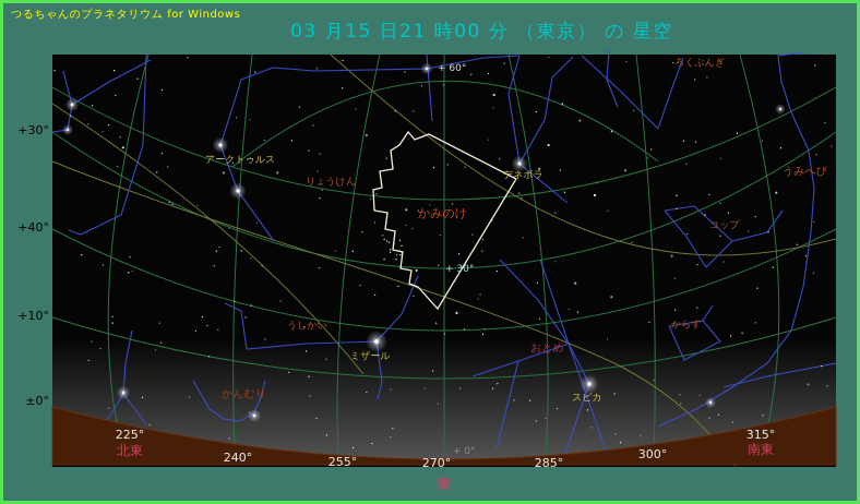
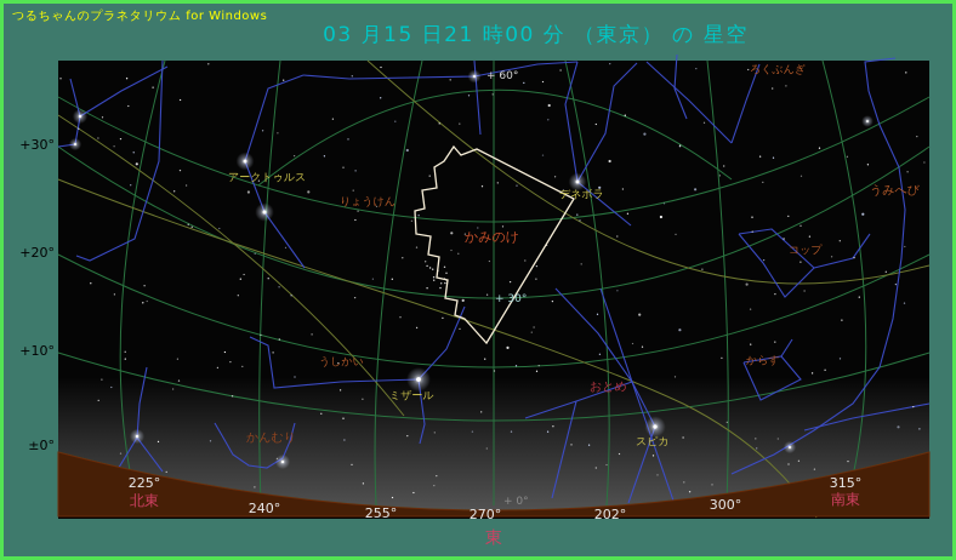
  つるちゃんのプラネタリウム for Windows
  03 月15 日21 時00 分 （東京） の 星空
  + 60°
  + 30°
  + 0°
  アークトゥルス
  デネボラ
  ミザール
  スピカ
  りょうけん
  かみのけ
  ろくぶんぎ
  うみへび
  コップ
  からす
  うしかい
  かんむり
  おとめ
  225°
  240°
  255°
  270°
- 285°
+ 202°
  300°
  315°
  北東
  南東
  東
  +30°
- +40°
+ +20°
  +10°
  ±0°
